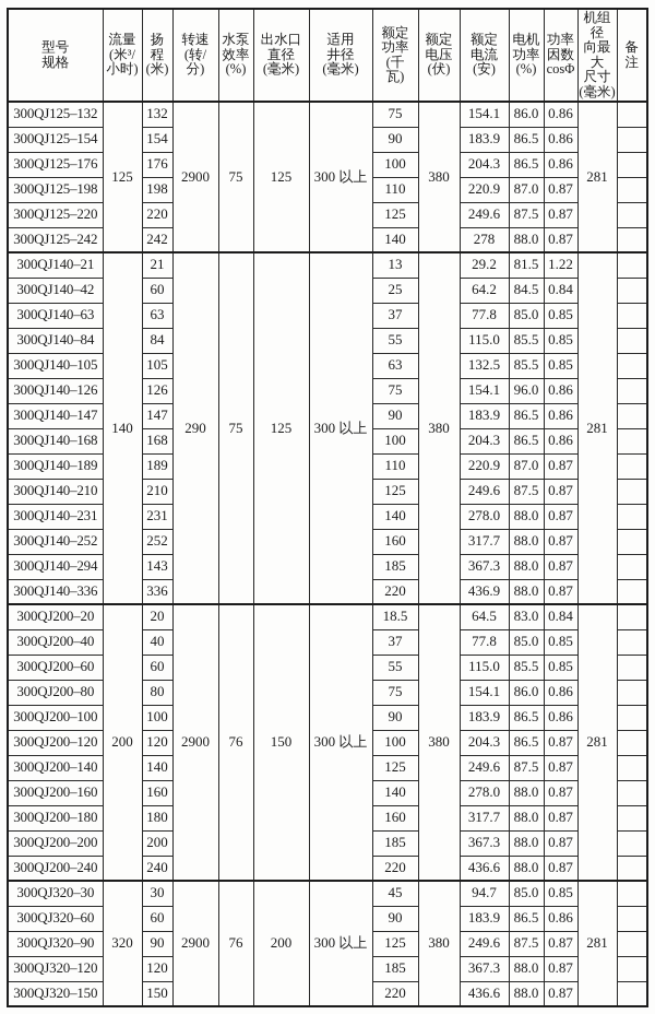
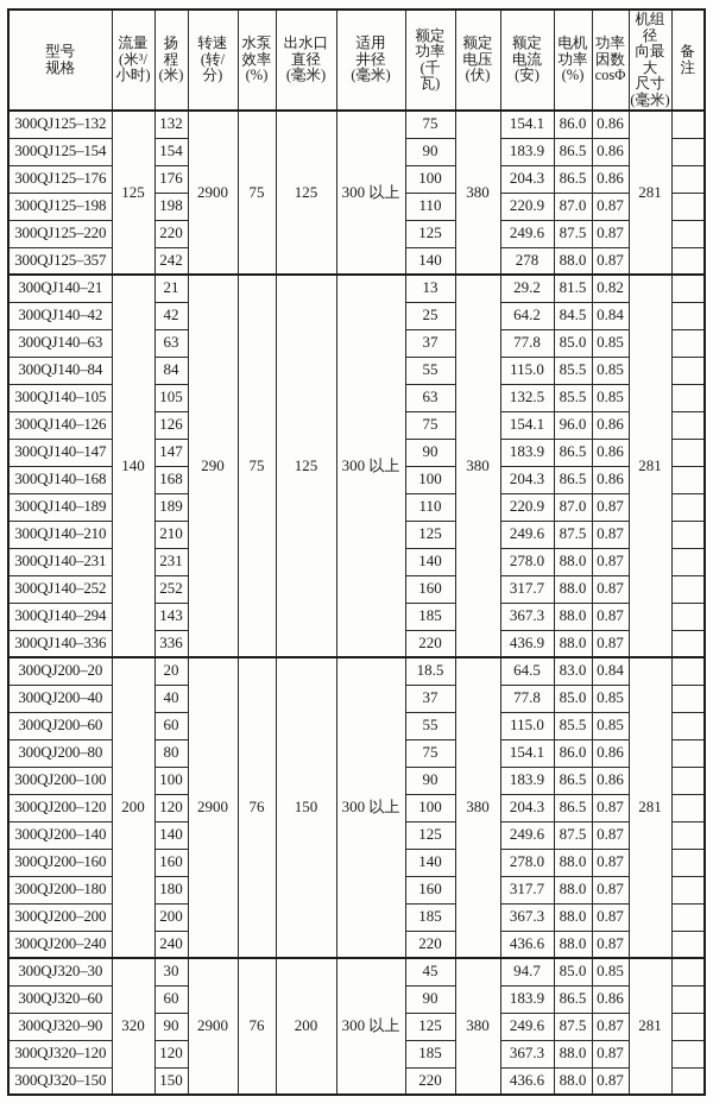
  型号 规格	流量 (米³/ 小时)	扬 程 (米)	转速 (转/ 分)	水泵 效率 (%)	出水口 直径 (毫米)	适用 井径 (毫米)	额定 功率 (千 瓦)	额定 电压 (伏)	额定 电流 (安)	电机 功率 (%)	功率 因数 cosΦ	机组径 向最大 尺寸 (毫米)	备 注
  300QJ125–132	125	132	2900	75	125	300 以上	75	380	154.1	86.0	0.86	281
  300QJ125–154	154	90	183.9	86.5	0.86
  300QJ125–176	176	100	204.3	86.5	0.86
  300QJ125–198	198	110	220.9	87.0	0.87
  300QJ125–220	220	125	249.6	87.5	0.87
- 300QJ125–242	242	140	278	88.0	0.87
+ 300QJ125–357	242	140	278	88.0	0.87
- 300QJ140–21	140	21	290	75	125	300 以上	13	380	29.2	81.5	1.22	281
+ 300QJ140–21	140	21	290	75	125	300 以上	13	380	29.2	81.5	0.82	281
- 300QJ140–42	60	25	64.2	84.5	0.84
+ 300QJ140–42	42	25	64.2	84.5	0.84
  300QJ140–63	63	37	77.8	85.0	0.85
  300QJ140–84	84	55	115.0	85.5	0.85
  300QJ140–105	105	63	132.5	85.5	0.85
  300QJ140–126	126	75	154.1	96.0	0.86
  300QJ140–147	147	90	183.9	86.5	0.86
  300QJ140–168	168	100	204.3	86.5	0.86
  300QJ140–189	189	110	220.9	87.0	0.87
  300QJ140–210	210	125	249.6	87.5	0.87
  300QJ140–231	231	140	278.0	88.0	0.87
  300QJ140–252	252	160	317.7	88.0	0.87
  300QJ140–294	143	185	367.3	88.0	0.87
  300QJ140–336	336	220	436.9	88.0	0.87
  300QJ200–20	200	20	2900	76	150	300 以上	18.5	380	64.5	83.0	0.84	281
  300QJ200–40	40	37	77.8	85.0	0.85
  300QJ200–60	60	55	115.0	85.5	0.85
  300QJ200–80	80	75	154.1	86.0	0.86
  300QJ200–100	100	90	183.9	86.5	0.86
  300QJ200–120	120	100	204.3	86.5	0.87
  300QJ200–140	140	125	249.6	87.5	0.87
  300QJ200–160	160	140	278.0	88.0	0.87
  300QJ200–180	180	160	317.7	88.0	0.87
  300QJ200–200	200	185	367.3	88.0	0.87
  300QJ200–240	240	220	436.6	88.0	0.87
  300QJ320–30	320	30	2900	76	200	300 以上	45	380	94.7	85.0	0.85	281
  300QJ320–60	60	90	183.9	86.5	0.86
  300QJ320–90	90	125	249.6	87.5	0.87
  300QJ320–120	120	185	367.3	88.0	0.87
  300QJ320–150	150	220	436.6	88.0	0.87
